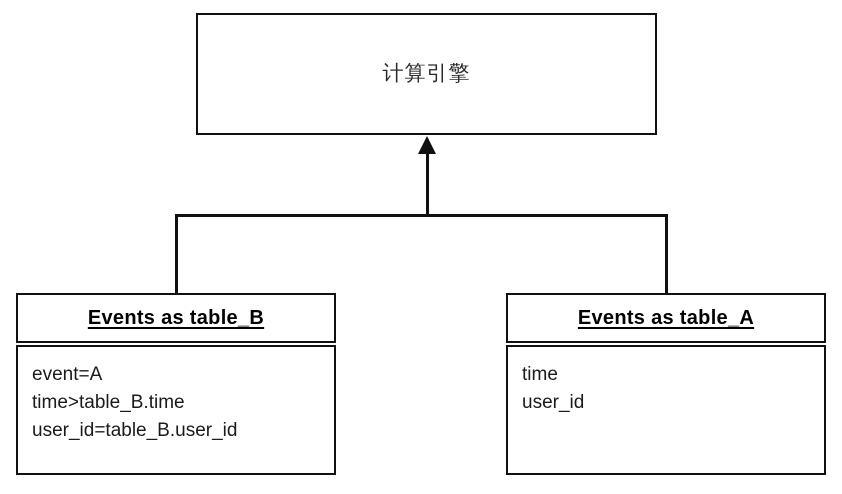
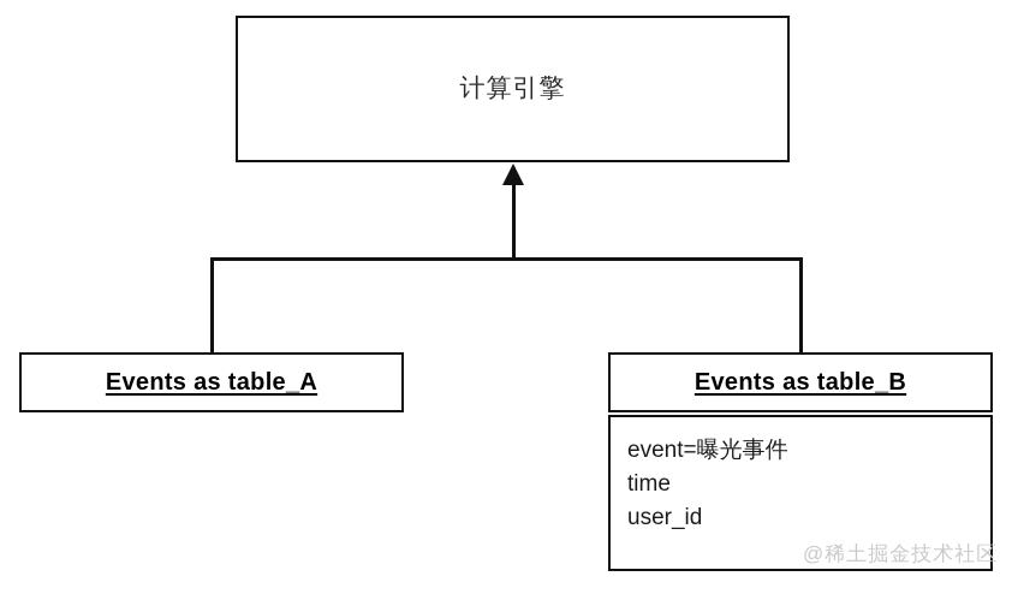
  计算引擎
- Events as table_B
+ Events as table_A
- event=A
- time>table_B.time
- user_id=table_B.user_id
- Events as table_A
+ Events as table_B
+ event=曝光事件
  time
  user_id
+ @稀土掘金技术社区
